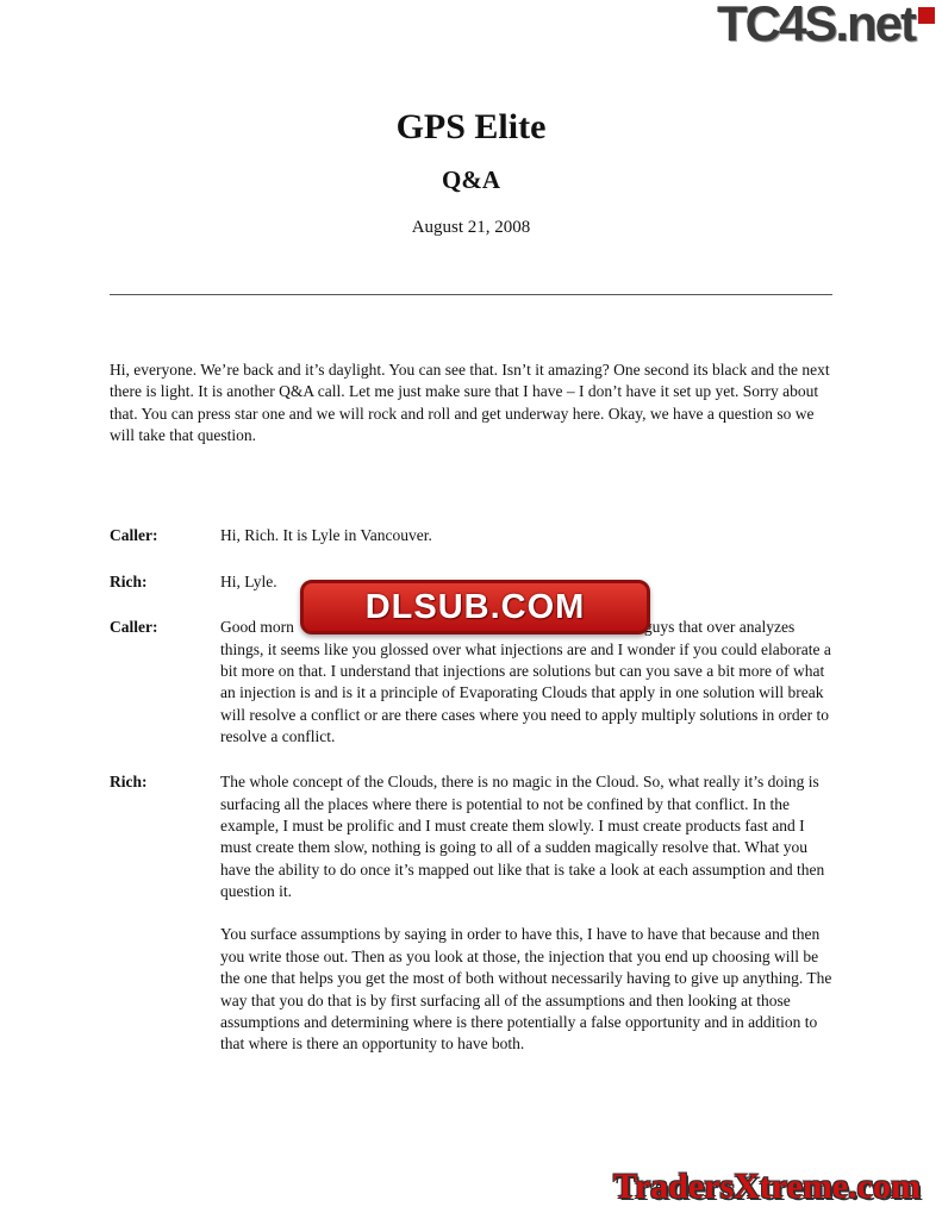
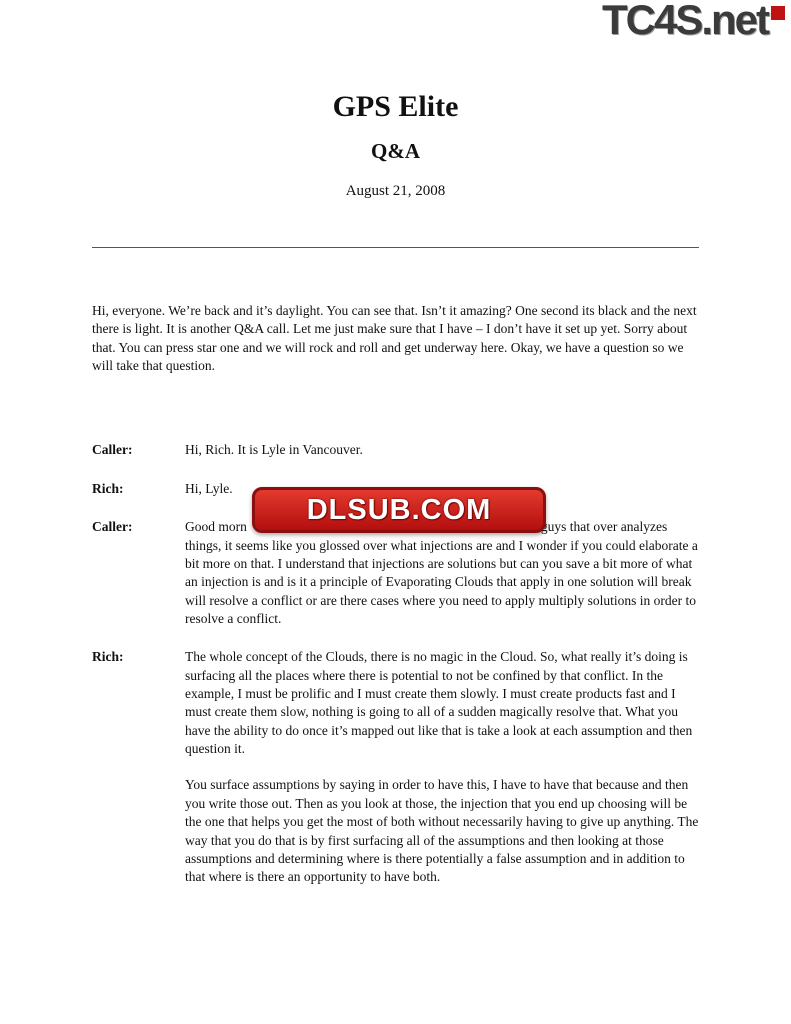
  TC4S.net
  GPS Elite
  Q&A
  August 21, 2008
  Hi, everyone. We’re back and it’s daylight. You can see that. Isn’t it amazing? One second its black and the next there is light. It is another Q&A call. Let me just make sure that I have – I don’t have it set up yet. Sorry about that. You can press star one and we will rock and roll and get underway here. Okay, we have a question so we will take that question.
  Caller:
  Hi, Rich. It is Lyle in Vancouver.
  Rich:
  Hi, Lyle.
  Caller:
  Good morn uys that over analyzes things, it seems like you glossed over what injections are and I wonder if you could elaborate a bit more on that. I understand that injections are solutions but can you save a bit more of what an injection is and is it a principle of Evaporating Clouds that apply in one solution will break will resolve a conflict or are there cases where you need to apply multiply solutions in order to resolve a conflict.
  Rich:
  The whole concept of the Clouds, there is no magic in the Cloud. So, what really it’s doing is surfacing all the places where there is potential to not be confined by that conflict. In the example, I must be prolific and I must create them slowly. I must create products fast and I must create them slow, nothing is going to all of a sudden magically resolve that. What you have the ability to do once it’s mapped out like that is take a look at each assumption and then question it.
- You surface assumptions by saying in order to have this, I have to have that because and then you write those out. Then as you look at those, the injection that you end up choosing will be the one that helps you get the most of both without necessarily having to give up anything. The way that you do that is by first surfacing all of the assumptions and then looking at those assumptions and determining where is there potentially a false opportunity and in addition to that where is there an opportunity to have both.
+ You surface assumptions by saying in order to have this, I have to have that because and then you write those out. Then as you look at those, the injection that you end up choosing will be the one that helps you get the most of both without necessarily having to give up anything. The way that you do that is by first surfacing all of the assumptions and then looking at those assumptions and determining where is there potentially a false assumption and in addition to that where is there an opportunity to have both.
  DLSUB.COM
- TradersXtreme.com
